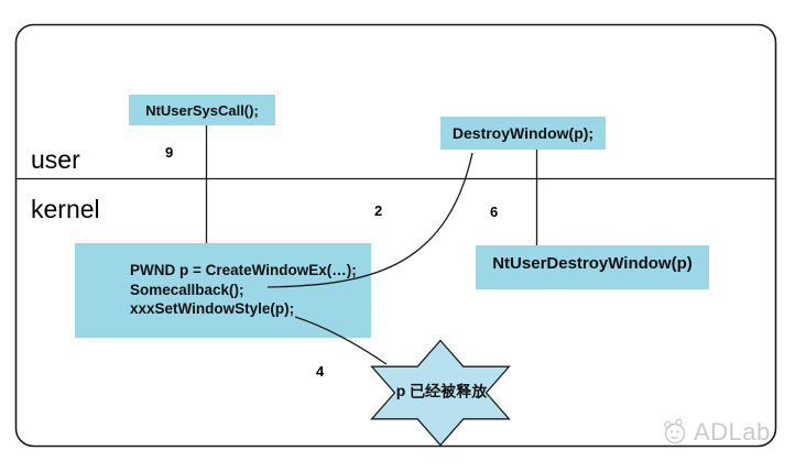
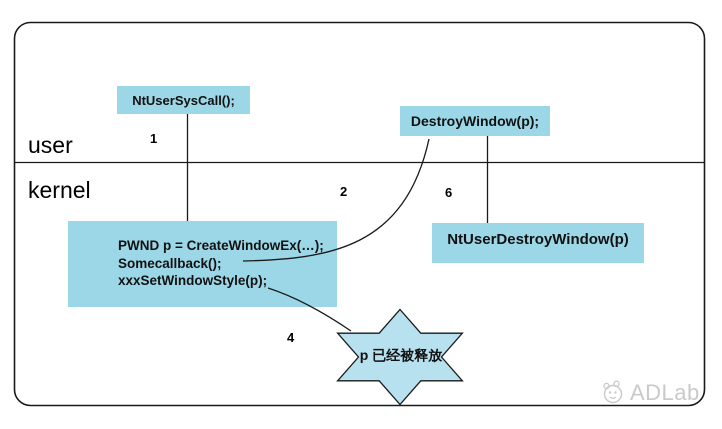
  NtUserSysCall();
  DestroyWindow(p);
  PWND p = CreateWindowEx(…);
  Somecallback();
  xxxSetWindowStyle(p);
  NtUserDestroyWindow(p)
  user
  kernel
- 9
+ 1
  2
  6
  4
  p 已经被释放
  ADLab
